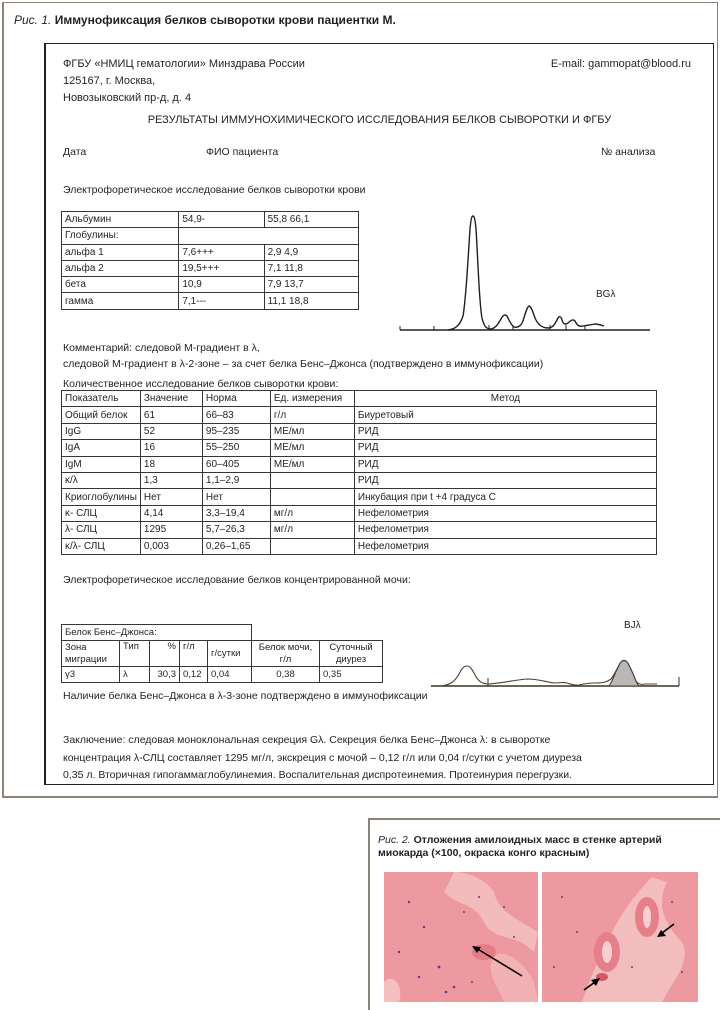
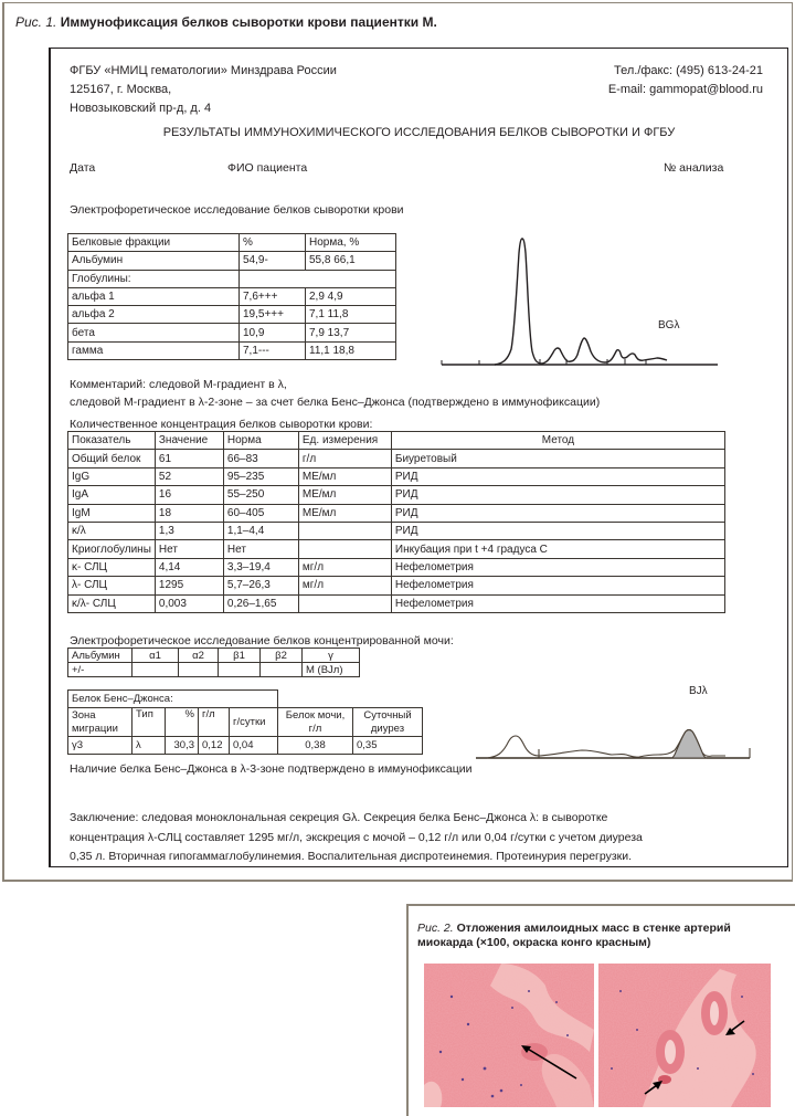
  Рис. 1. Иммунофиксация белков сыворотки крови пациентки М.
  ФГБУ «НМИЦ гематологии» Минздрава России
  125167, г. Москва,
  Новозыковский пр-д, д. 4
+ Тел./факс: (495) 613-24-21
  E-mail: gammopat@blood.ru
  РЕЗУЛЬТАТЫ ИММУНОХИМИЧЕСКОГО ИССЛЕДОВАНИЯ БЕЛКОВ СЫВОРОТКИ И ФГБУ
  Дата
  ФИО пациента
  № анализа
  Электрофоретическое исследование белков сыворотки крови
+ Белковые фракции	%	Норма, %
  Альбумин	54,9-	55,8 66,1
  Глобулины:
  альфа 1	7,6+++	2,9 4,9
  альфа 2	19,5+++	7,1 11,8
  бета	10,9	7,9 13,7
  гамма	7,1---	11,1 18,8
  BGλ
  Комментарий: следовой М-градиент в λ,
  следовой М-градиент в λ-2-зоне – за счет белка Бенс–Джонса (подтверждено в иммунофиксации)
- Количественное исследование белков сыворотки крови:
+ Количественное концентрация белков сыворотки крови:
  Показатель	Значение	Норма	Ед. измерения	Метод
  Общий белок	61	66–83	г/л	Биуретовый
  IgG	52	95–235	МЕ/мл	РИД
  IgA	16	55–250	МЕ/мл	РИД
  IgM	18	60–405	МЕ/мл	РИД
- κ/λ	1,3	1,1–2,9		РИД
+ κ/λ	1,3	1,1–4,4		РИД
  Криоглобулины	Нет	Нет		Инкубация при t +4 градуса С
  κ- СЛЦ	4,14	3,3–19,4	мг/л	Нефелометрия
  λ- СЛЦ	1295	5,7–26,3	мг/л	Нефелометрия
  κ/λ- СЛЦ	0,003	0,26–1,65		Нефелометрия
  Электрофоретическое исследование белков концентрированной мочи:
+ Альбумин	α1	α2	β1	β2	γ
+ +/-					M (BJл)
  Белок Бенс–Джонса:
  Зона миграции	Тип	%	г/л	г/сутки	Белок мочи, г/л	Суточный диурез
  γ3	λ	30,3	0,12	0,04	0,38	0,35
  BJλ
  Наличие белка Бенс–Джонса в λ-3-зоне подтверждено в иммунофиксации
  Заключение: следовая моноклональная секреция Gλ. Секреция белка Бенс–Джонса λ: в сыворотке
  концентрация λ-СЛЦ составляет 1295 мг/л, экскреция с мочой – 0,12 г/л или 0,04 г/сутки с учетом диуреза
  0,35 л. Вторичная гипогаммаглобулинемия. Воспалительная диспротеинемия. Протеинурия перегрузки.
  Рис. 2. Отложения амилоидных масс в стенке артерий миокарда (×100, окраска конго красным)
